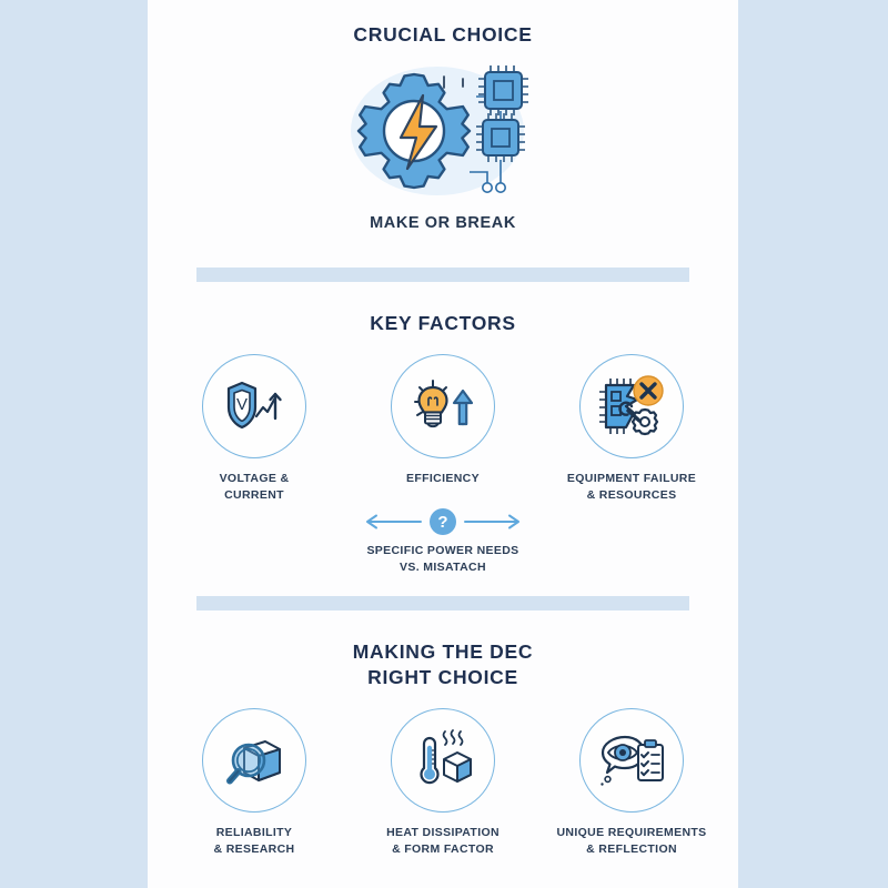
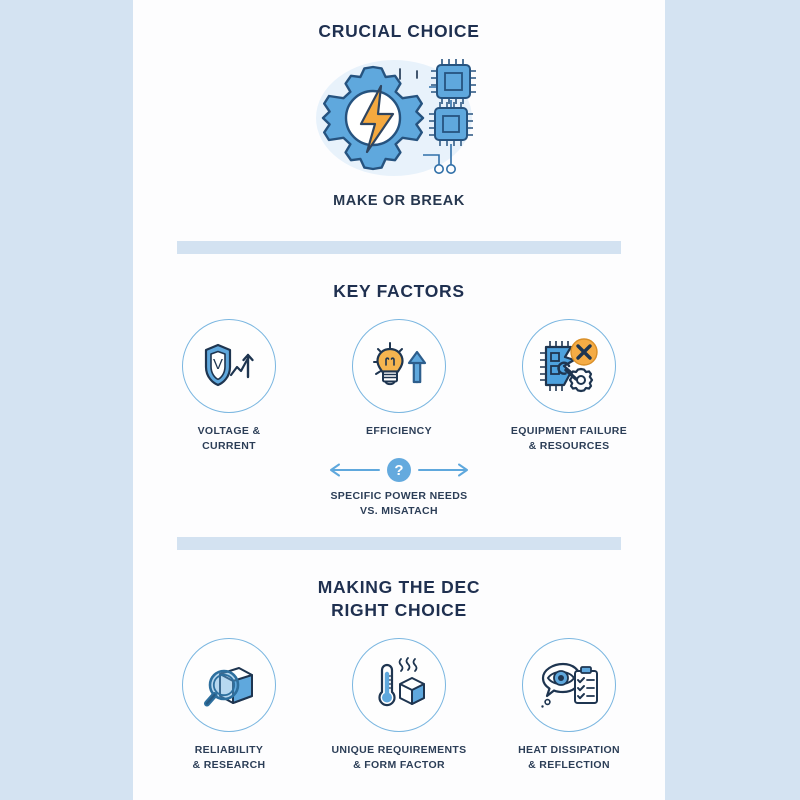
  CRUCIAL CHOICE
  MAKE OR BREAK
  KEY FACTORS
  V
  VOLTAGE &
  CURRENT
  EFFICIENCY
  EQUIPMENT FAILURE
  & RESOURCES
  ?
  SPECIFIC POWER NEEDS
  VS. MISATACH
  MAKING THE DEC
  RIGHT CHOICE
  RELIABILITY
  & RESEARCH
- HEAT DISSIPATION
+ UNIQUE REQUIREMENTS
  & FORM FACTOR
- UNIQUE REQUIREMENTS
+ HEAT DISSIPATION
  & REFLECTION
